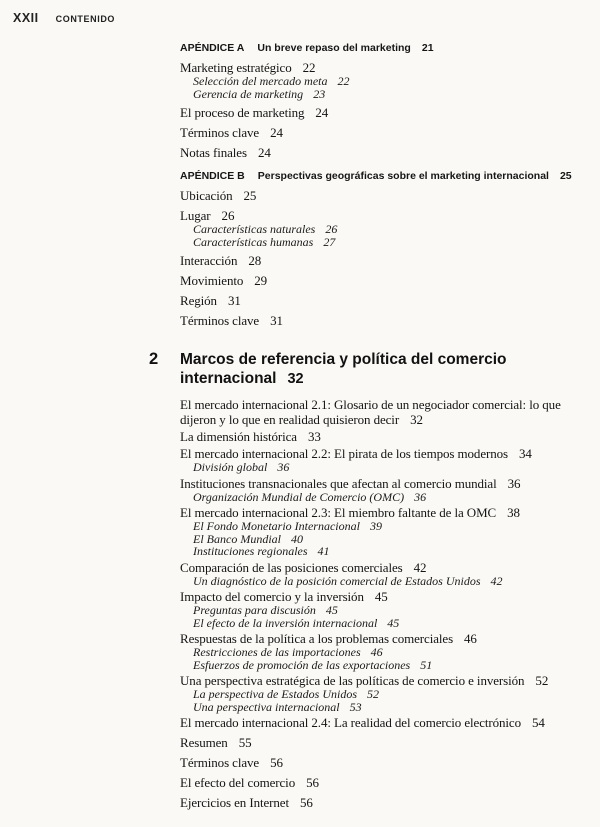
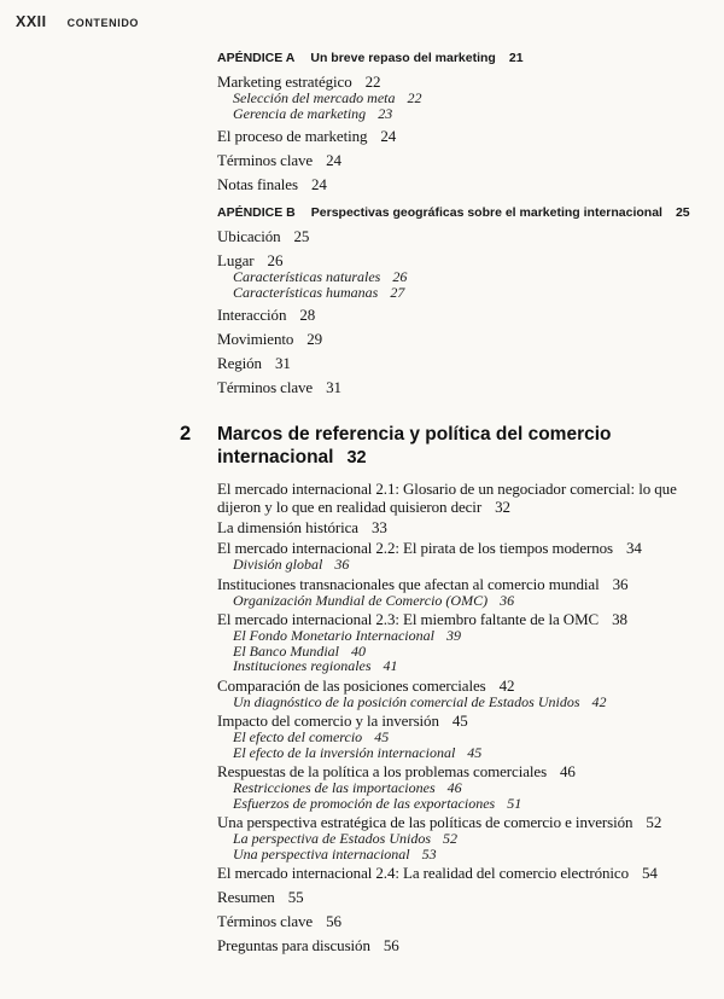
  XXII
  CONTENIDO
  APÉNDICE A Un breve repaso del marketing 21
  Marketing estratégico 22
  Selección del mercado meta 22
  Gerencia de marketing 23
  El proceso de marketing 24
  Términos clave 24
  Notas finales 24
  APÉNDICE B Perspectivas geográficas sobre el marketing internacional 25
  Ubicación 25
  Lugar 26
  Características naturales 26
  Características humanas 27
  Interacción 28
  Movimiento 29
  Región 31
  Términos clave 31
  2
  Marcos de referencia y política del comercio internacional 32
  El mercado internacional 2.1: Glosario de un negociador comercial: lo que dijeron y lo que en realidad quisieron decir 32
  La dimensión histórica 33
  El mercado internacional 2.2: El pirata de los tiempos modernos 34
  División global 36
  Instituciones transnacionales que afectan al comercio mundial 36
  Organización Mundial de Comercio (OMC) 36
  El mercado internacional 2.3: El miembro faltante de la OMC 38
  El Fondo Monetario Internacional 39
  El Banco Mundial 40
  Instituciones regionales 41
  Comparación de las posiciones comerciales 42
  Un diagnóstico de la posición comercial de Estados Unidos 42
  Impacto del comercio y la inversión 45
- Preguntas para discusión 45
+ El efecto del comercio 45
  El efecto de la inversión internacional 45
  Respuestas de la política a los problemas comerciales 46
  Restricciones de las importaciones 46
  Esfuerzos de promoción de las exportaciones 51
  Una perspectiva estratégica de las políticas de comercio e inversión 52
  La perspectiva de Estados Unidos 52
  Una perspectiva internacional 53
  El mercado internacional 2.4: La realidad del comercio electrónico 54
  Resumen 55
  Términos clave 56
- El efecto del comercio 56
+ Preguntas para discusión 56
- Ejercicios en Internet 56
